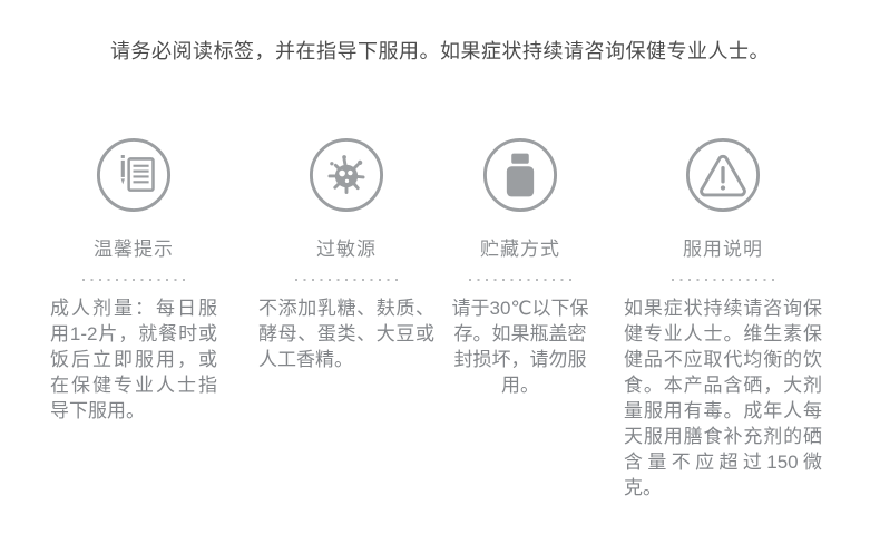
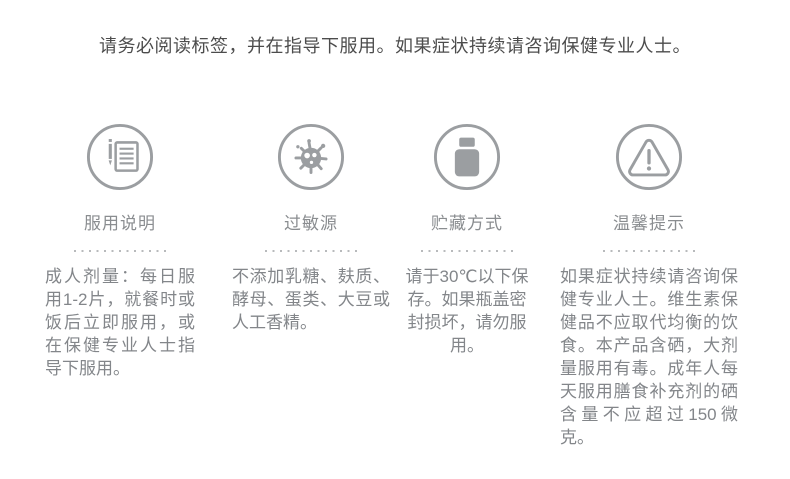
  请务必阅读标签，并在指导下服用。如果症状持续请咨询保健专业人士。
- 温馨提示
+ 服用说明
  成人剂量：每日服用1-2片，就餐时或饭后立即服用，或在保健专业人士指导下服用。
  过敏源
  不添加乳糖、麸质、酵母、蛋类、大豆或人工香精。
  贮藏方式
  请于30℃以下保存。如果瓶盖密封损坏，请勿服用。
- 服用说明
+ 温馨提示
  如果症状持续请咨询保健专业人士。维生素保健品不应取代均衡的饮食。本产品含硒，大剂量服用有毒。成年人每天服用膳食补充剂的硒含量不应超过150微克。
